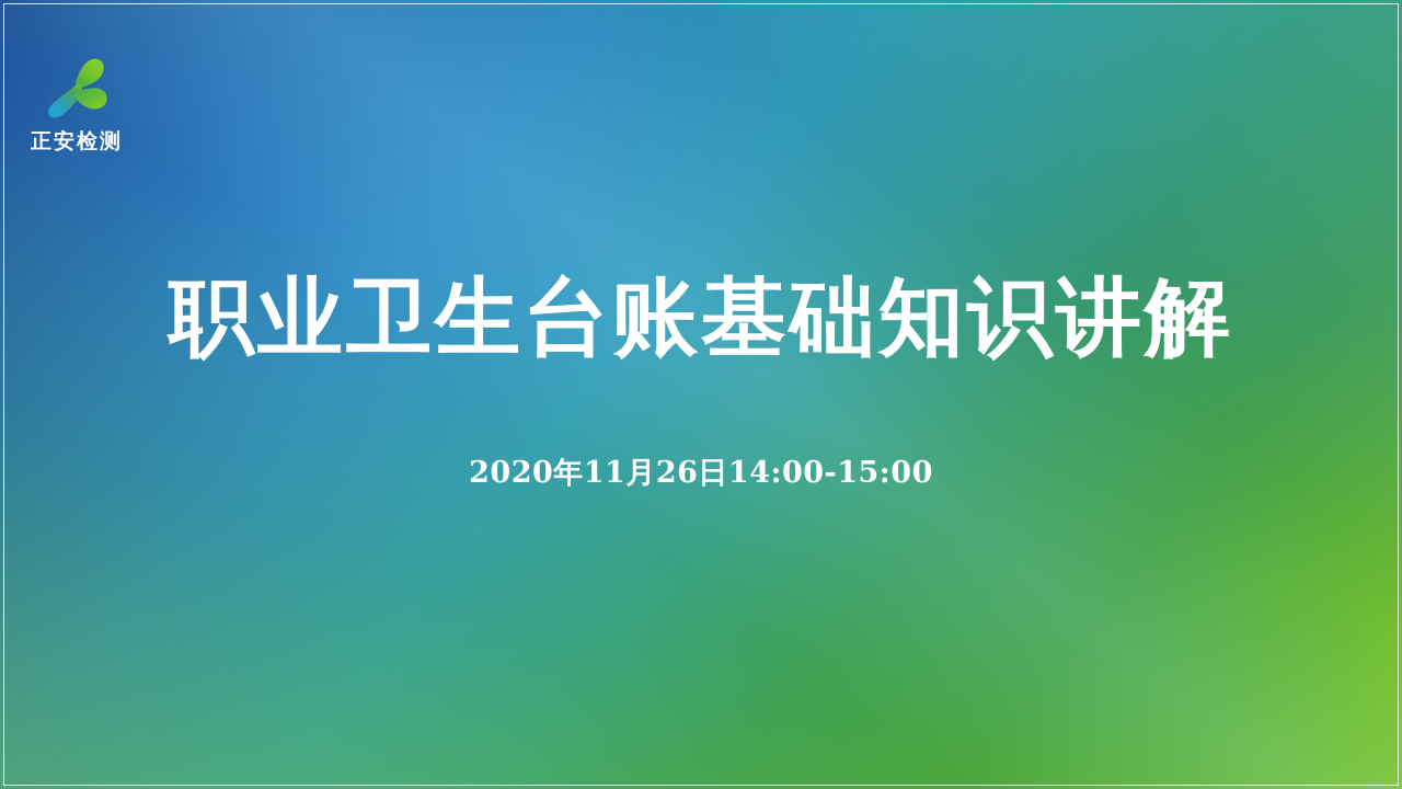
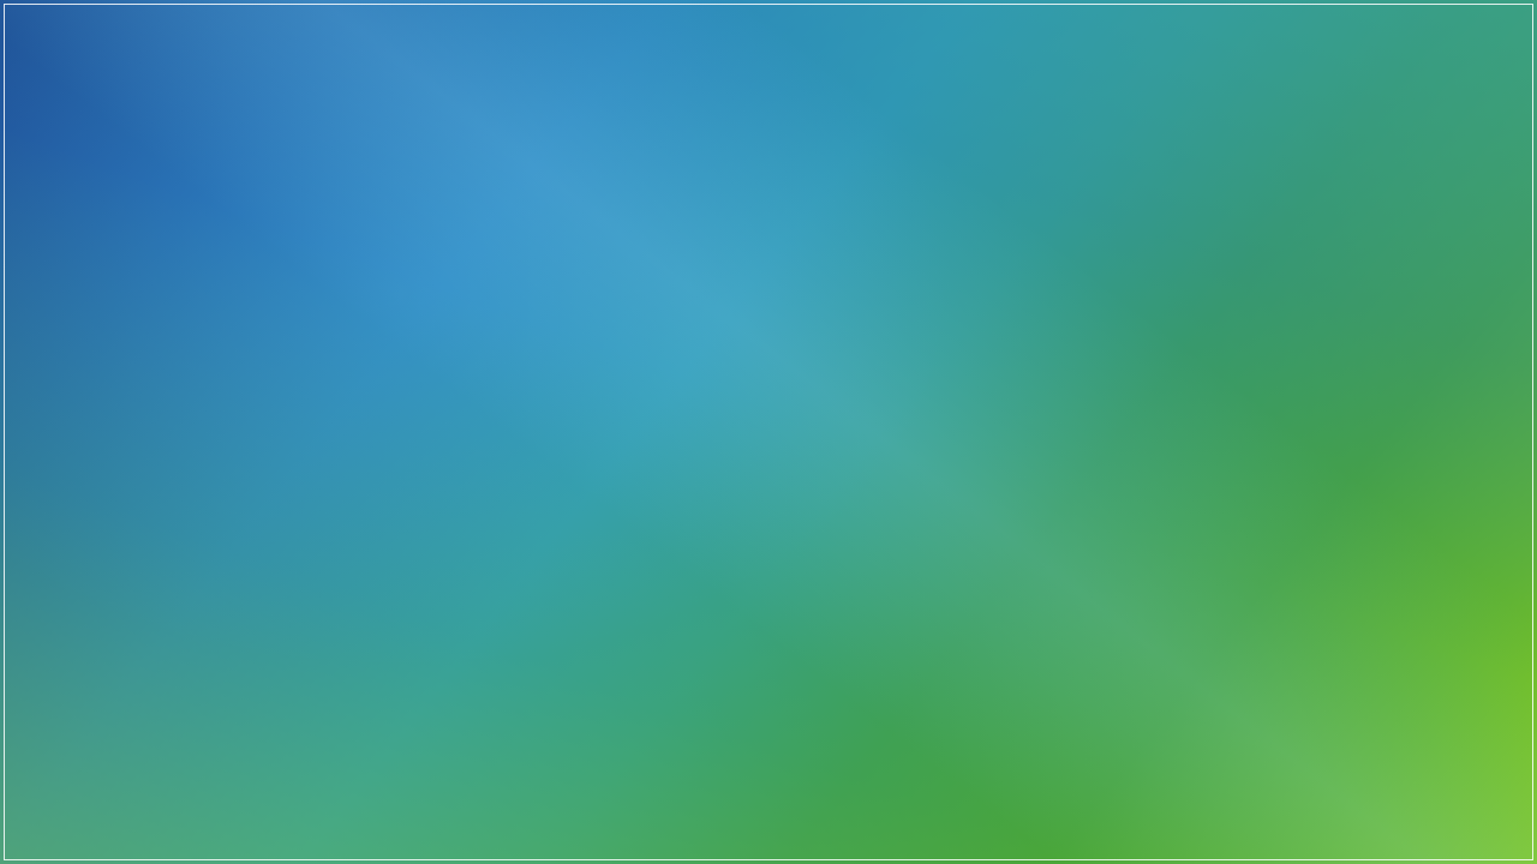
- 正安检测
- 职业卫生台账基础知识讲解
- 2020年11月26日14:00-15:00
